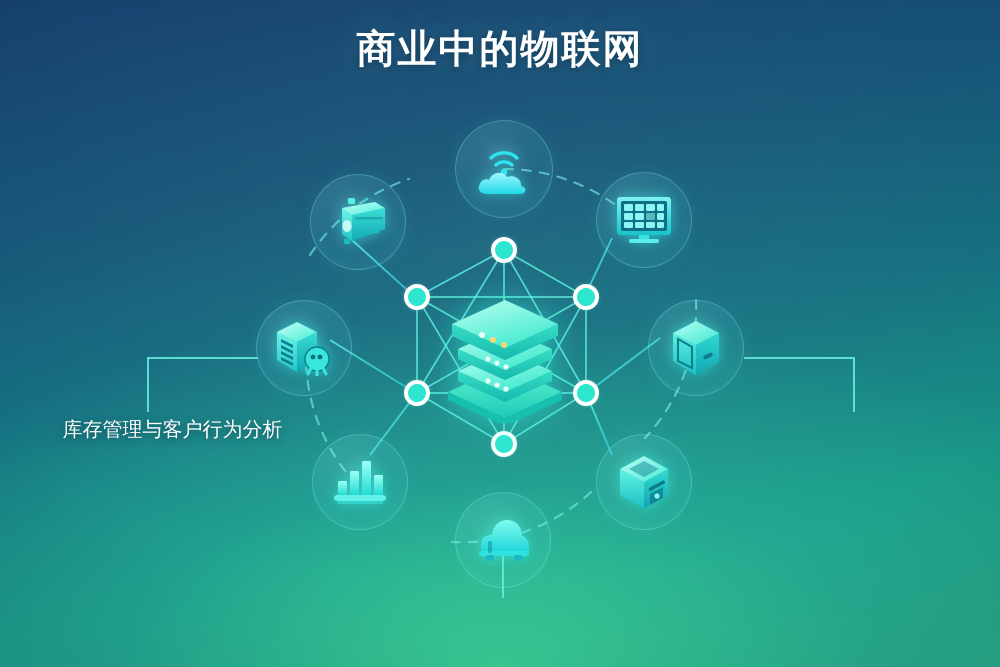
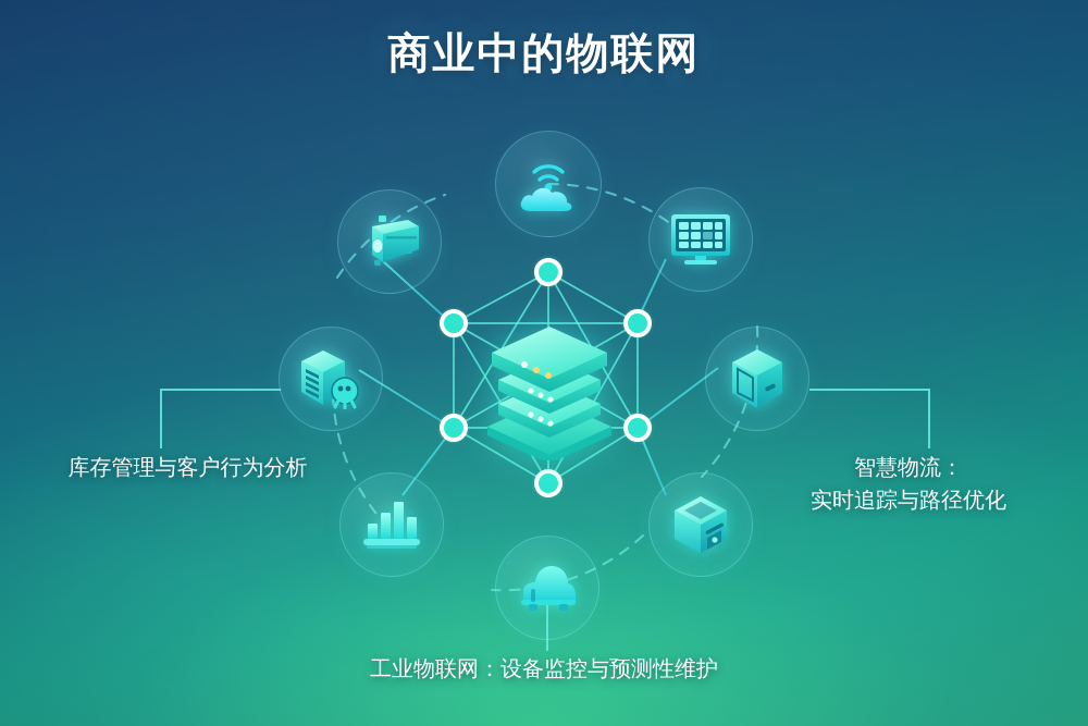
  商业中的物联网
  库存管理与客户行为分析
+ 智慧物流：
+ 实时追踪与路径优化
+ 工业物联网：设备监控与预测性维护
